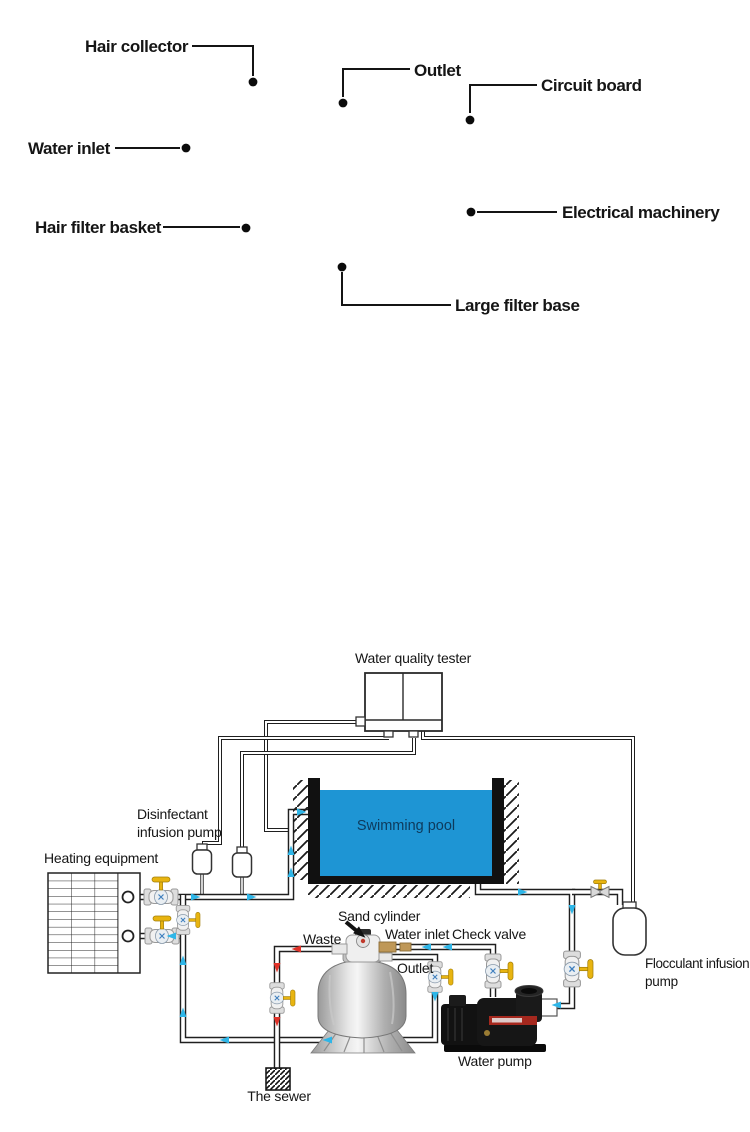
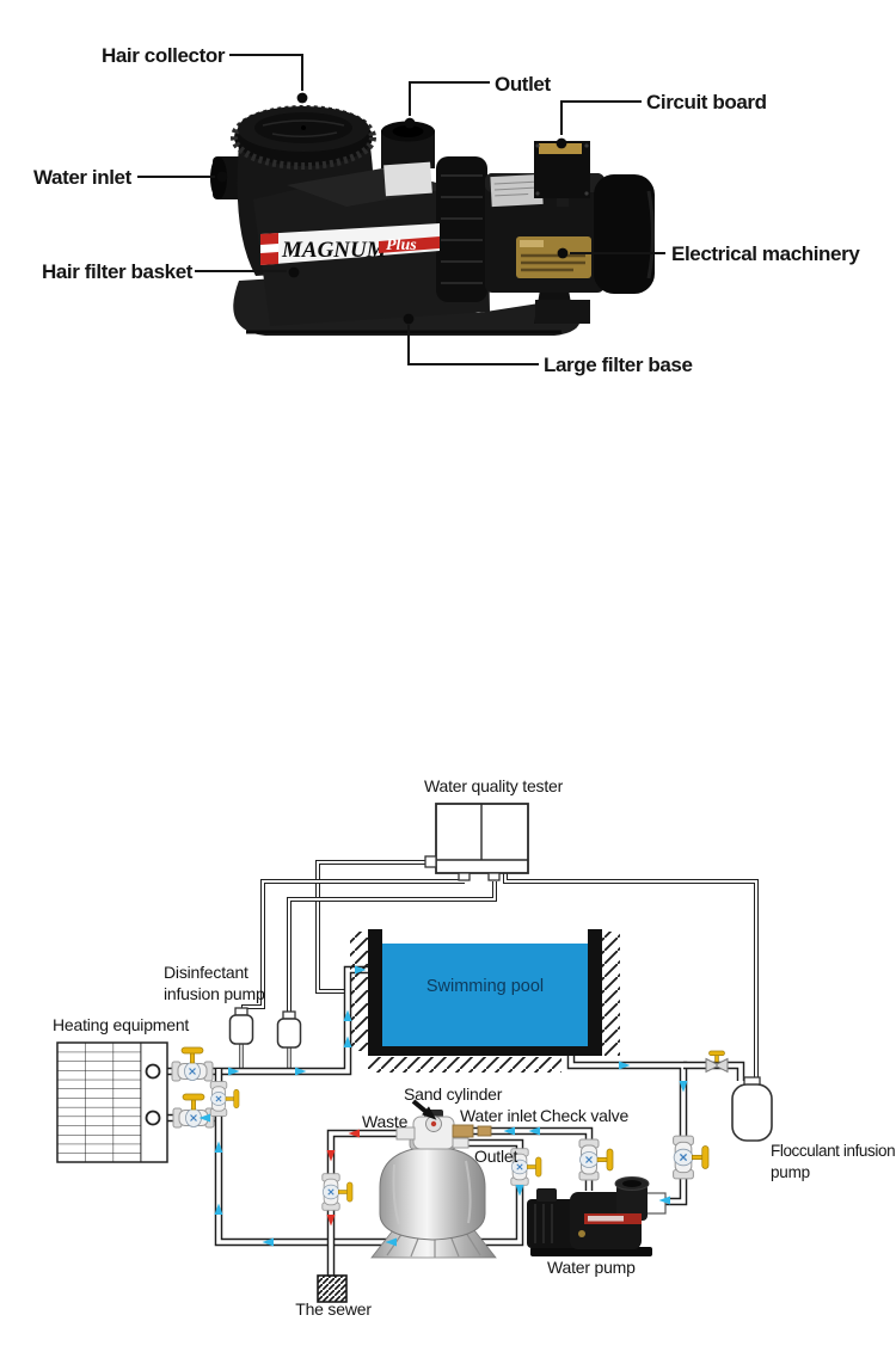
+ MAGNUM
+ Plus
  Hair collector
  Outlet
  Circuit board
  Water inlet
  Hair filter basket
  Electrical machinery
  Large filter base
  Water quality tester
  Disinfectant
  infusion pump
  Heating equipment
  Swimming pool
  Sand cylinder
  Waste
  Water inlet
  Check valve
  Outlet
  Flocculant infusion
  pump
  Water pump
  The sewer
